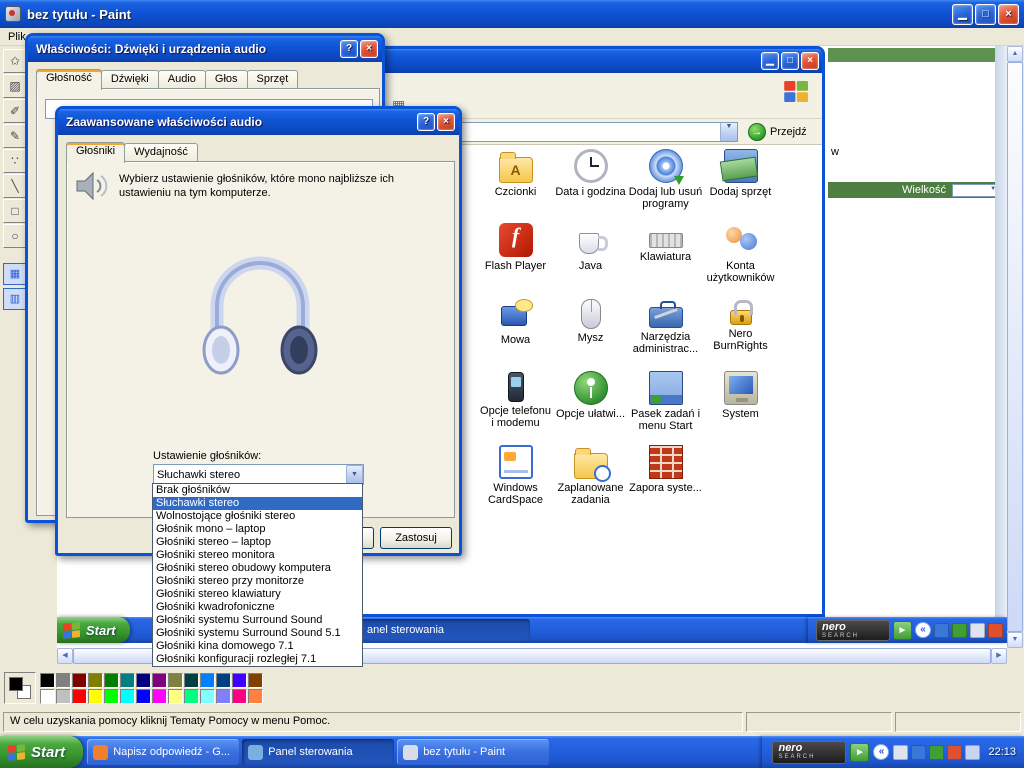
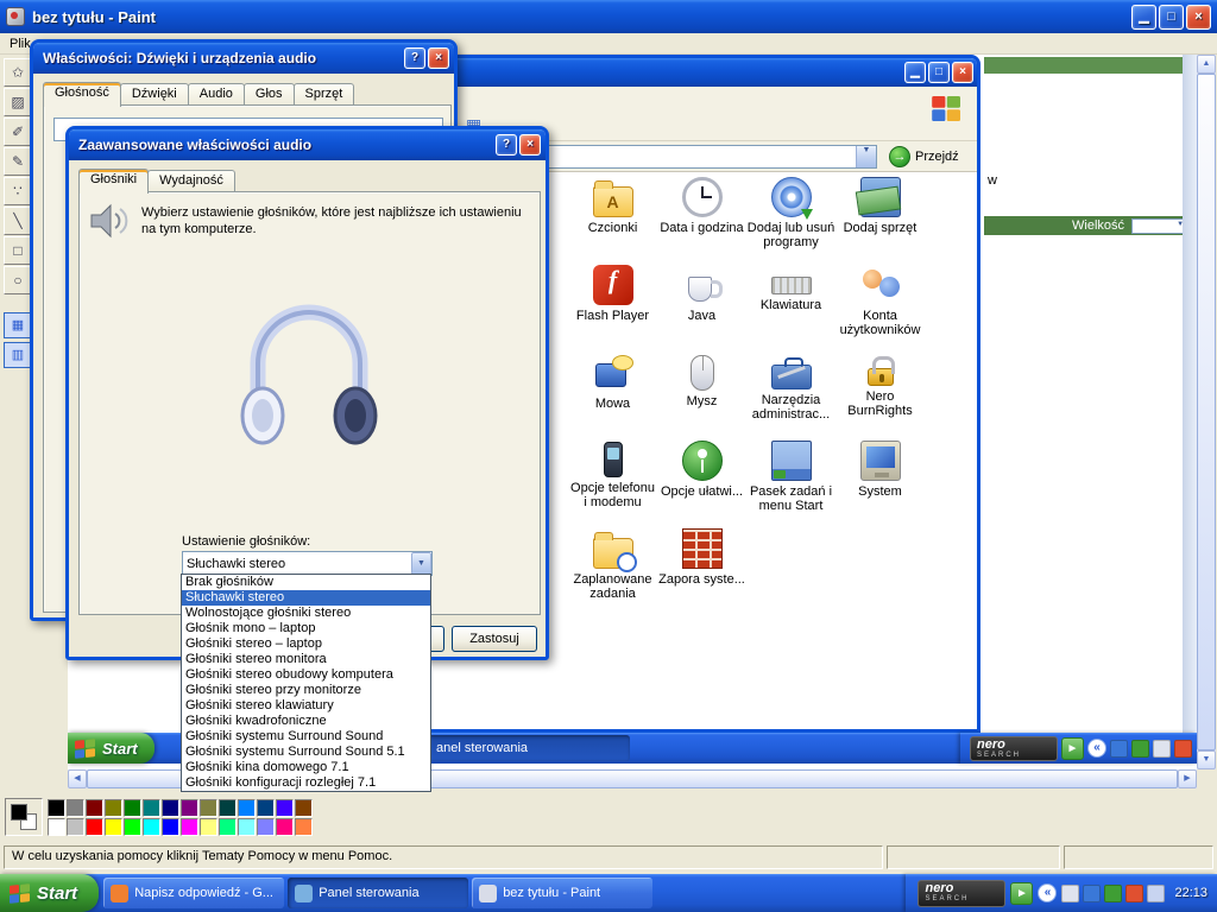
  bez tytułu - Paint
  ▁
  □
  ×
  Plik
  ✩
  ▨
  ✐
  ✎
  ∵
  ╲
  □
  ○
  ▦
  ▥
  ▁
  □
  ×
  ▦
  →
  Przejdź
  Czcionki
  Data i godzina
  Dodaj lub usuń programy
  Dodaj sprzęt
  Flash Player
  Java
  Klawiatura
  Konta użytkowników
  Mowa
  Mysz
  Narzędzia administrac...
  Nero BurnRights
  Opcje telefonu i modemu
  Opcje ułatwi...
  Pasek zadań i menu Start
  System
- Windows CardSpace
  Zaplanowane zadania
  Zapora syste...
  w
  Wielkość
  Start
  anel sterowania
  nero
  ►
  «
  W celu uzyskania pomocy kliknij Tematy Pomocy w menu Pomoc.
  Właściwości: Dźwięki i urządzenia audio
  ?
  ×
  Głośność
  Dźwięki
  Audio
  Głos
  Sprzęt
  Zaawansowane właściwości audio
  ?
  ×
  Głośniki
  Wydajność
- Wybierz ustawienie głośników, które mono najbliższe ich ustawieniu na tym komputerze.
+ Wybierz ustawienie głośników, które jest najbliższe ich ustawieniu na tym komputerze.
  Ustawienie głośników:
  Słuchawki stereo
  Zastosuj
  Brak głośników
  Słuchawki stereo
  Wolnostojące głośniki stereo
  Głośnik mono – laptop
  Głośniki stereo – laptop
  Głośniki stereo monitora
  Głośniki stereo obudowy komputera
  Głośniki stereo przy monitorze
  Głośniki stereo klawiatury
  Głośniki kwadrofoniczne
  Głośniki systemu Surround Sound
  Głośniki systemu Surround Sound 5.1
  Głośniki kina domowego 7.1
  Głośniki konfiguracji rozległej 7.1
  Start
  Napisz odpowiedź - G...
  Panel sterowania
  bez tytułu - Paint
  nero
  ►
  «
  22:13
